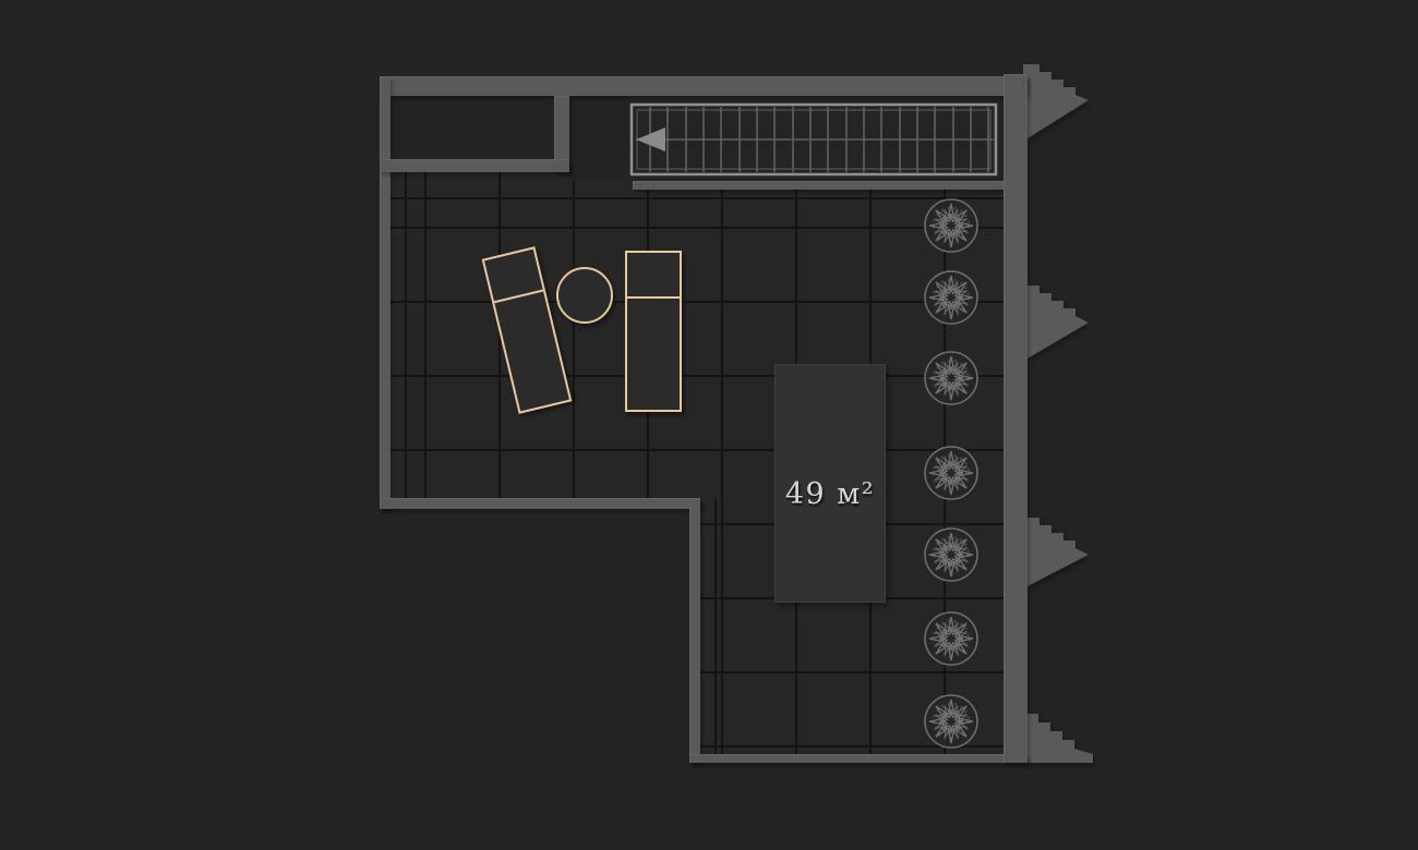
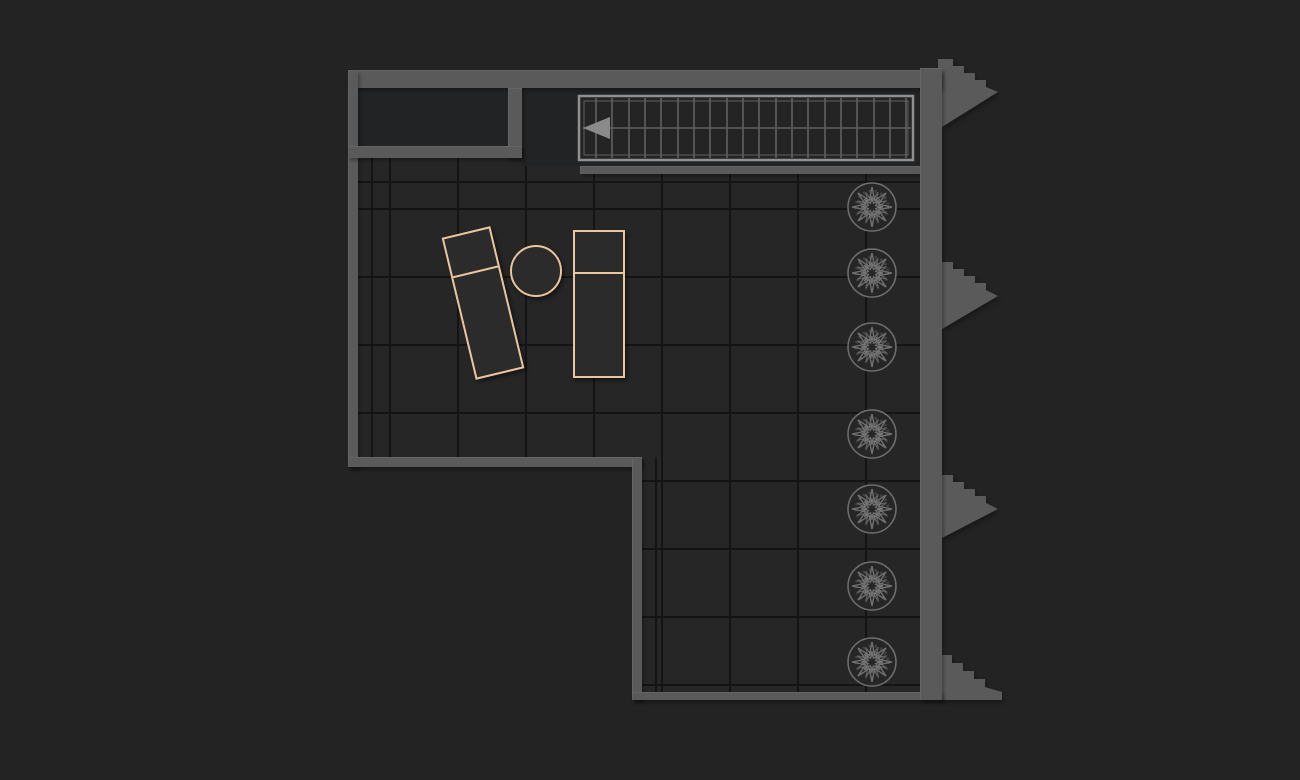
- 49 м²
